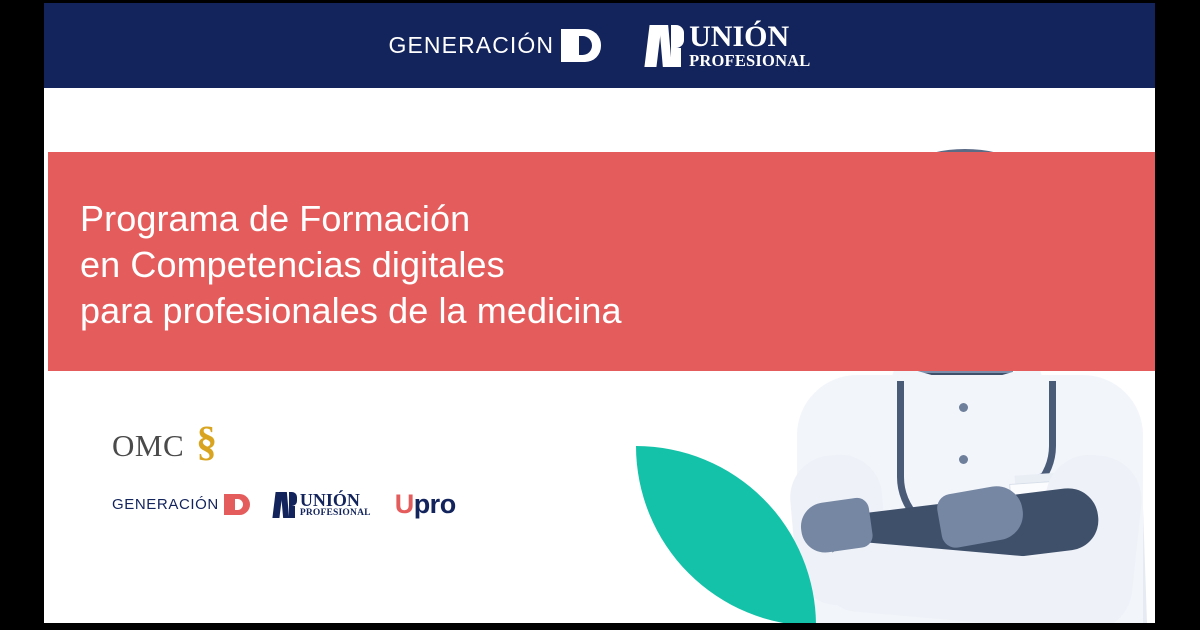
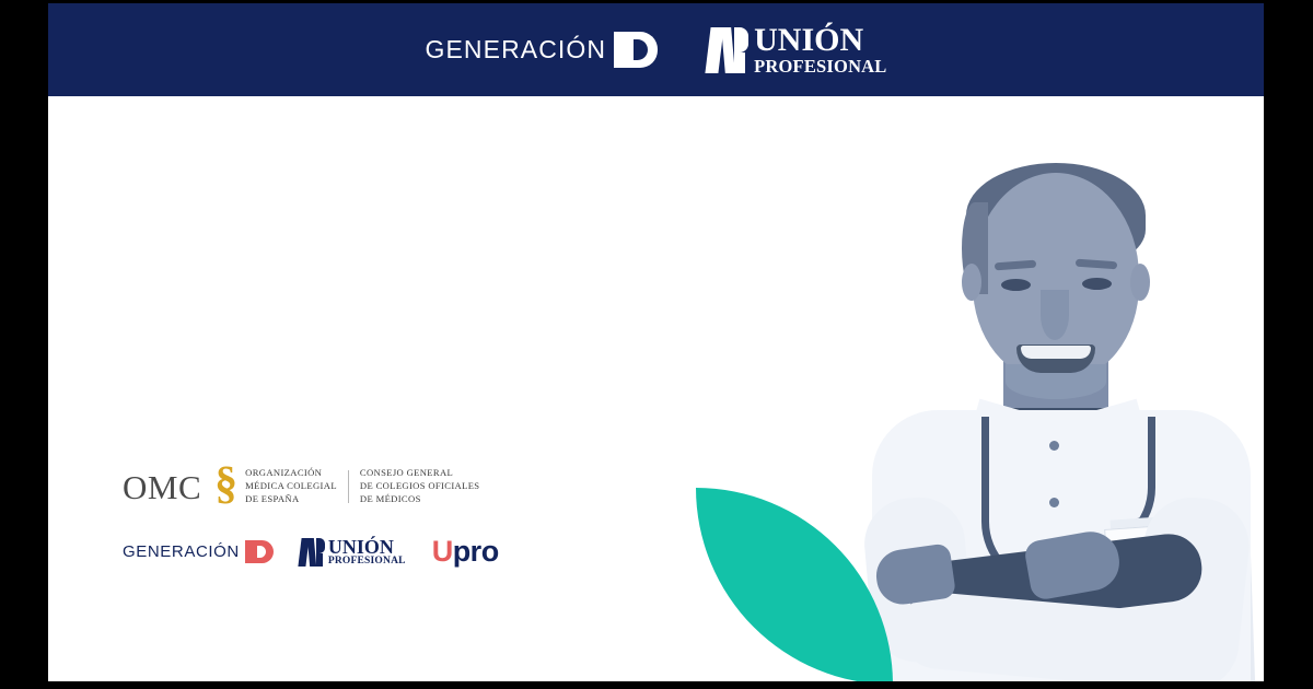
  GENERACIÓN
  UNIÓN
  PROFESIONAL
- Programa de Formación
- en Competencias digitales
- para profesionales de la medicina
  OMC
  §
+ ORGANIZACIÓN
+ MÉDICA COLEGIAL
+ DE ESPAÑA
+ CONSEJO GENERAL
+ DE COLEGIOS OFICIALES
+ DE MÉDICOS
  GENERACIÓN
  UNIÓN
  PROFESIONAL
  Upro
